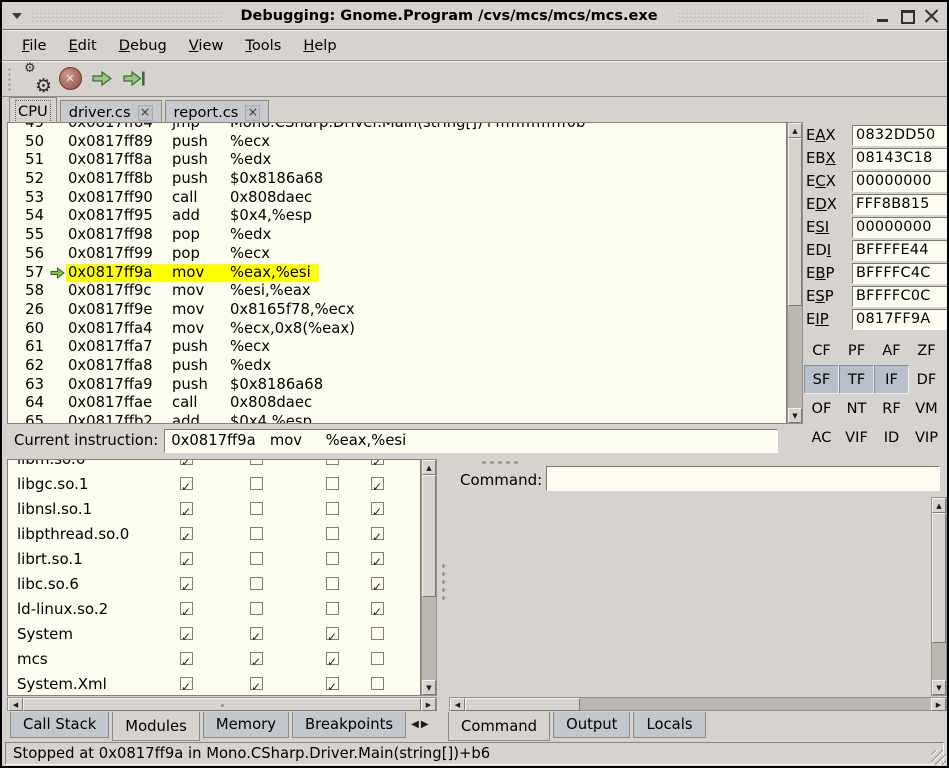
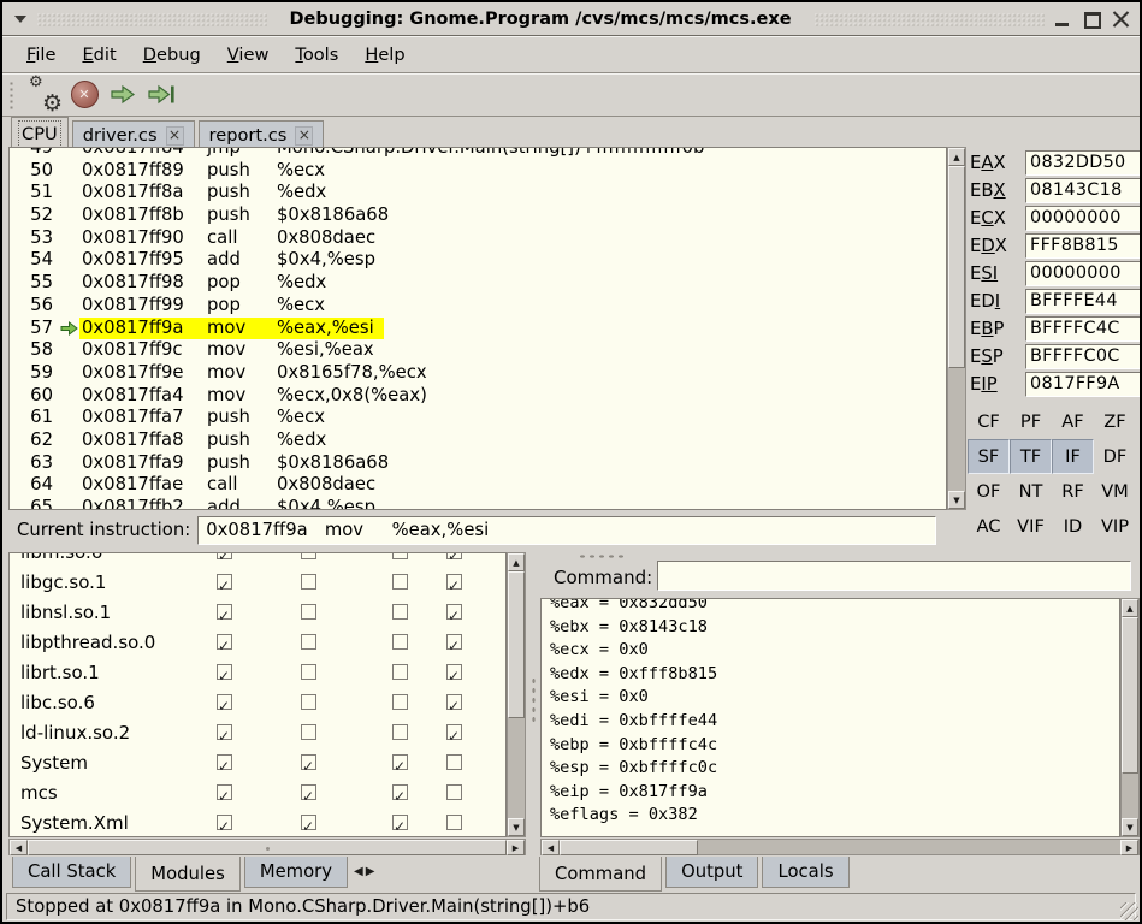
  Debugging: Gnome.Program /cvs/mcs/mcs/mcs.exe
  File
  Edit
  Debug
  View
  Tools
  Help
  ⚙
  ⚙
  ✕
  CPU
  driver.cs
  ×
  report.cs
  ×
  49
  0x0817ff84
  jmp
  Mono.CSharp.Driver.Main(string[])+ffffffffffffff0b
  50
  0x0817ff89
  push
  %ecx
  51
  0x0817ff8a
  push
  %edx
  52
  0x0817ff8b
  push
  $0x8186a68
  53
  0x0817ff90
  call
  0x808daec
  54
  0x0817ff95
  add
  $0x4,%esp
  55
  0x0817ff98
  pop
  %edx
  56
  0x0817ff99
  pop
  %ecx
  57
  0x0817ff9a
  mov
  %eax,%esi
  58
  0x0817ff9c
  mov
  %esi,%eax
- 26
+ 59
  0x0817ff9e
  mov
  0x8165f78,%ecx
  60
  0x0817ffa4
  mov
  %ecx,0x8(%eax)
  61
  0x0817ffa7
  push
  %ecx
  62
  0x0817ffa8
  push
  %edx
  63
  0x0817ffa9
  push
  $0x8186a68
  64
  0x0817ffae
  call
  0x808daec
  65
  0x0817ffb2
  add
  $0x4,%esp
  ▲
  ▼
  EAX
  0832DD50
  EBX
  08143C18
  ECX
  00000000
  EDX
  FFF8B815
  ESI
  00000000
  EDI
  BFFFFE44
  EBP
  BFFFFC4C
  ESP
  BFFFFC0C
  EIP
  0817FF9A
  CF
  PF
  AF
  ZF
  SF
  TF
  IF
  DF
  OF
  NT
  RF
  VM
  AC
  VIF
  ID
  VIP
  Current instruction:
  0x0817ff9a mov %eax,%esi
  libgc.so.1
  libnsl.so.1
  libpthread.so.0
  librt.so.1
  libc.so.6
  ld-linux.so.2
  System
  mcs
  System.Xml
  ▲
  ▼
  ◀
  ▶
  Command:
+ %eax = 0x832dd50
+ %ebx = 0x8143c18
+ %ecx = 0x0
+ %edx = 0xfff8b815
+ %esi = 0x0
+ %edi = 0xbffffe44
+ %ebp = 0xbffffc4c
+ %esp = 0xbffffc0c
+ %eip = 0x817ff9a
+ %eflags = 0x382
  ▲
  ▼
  ◀
  ▶
  Call Stack
  Modules
  Memory
- Breakpoints
  ◀
  ▶
  Command
  Output
  Locals
  Stopped at 0x0817ff9a in Mono.CSharp.Driver.Main(string[])+b6
